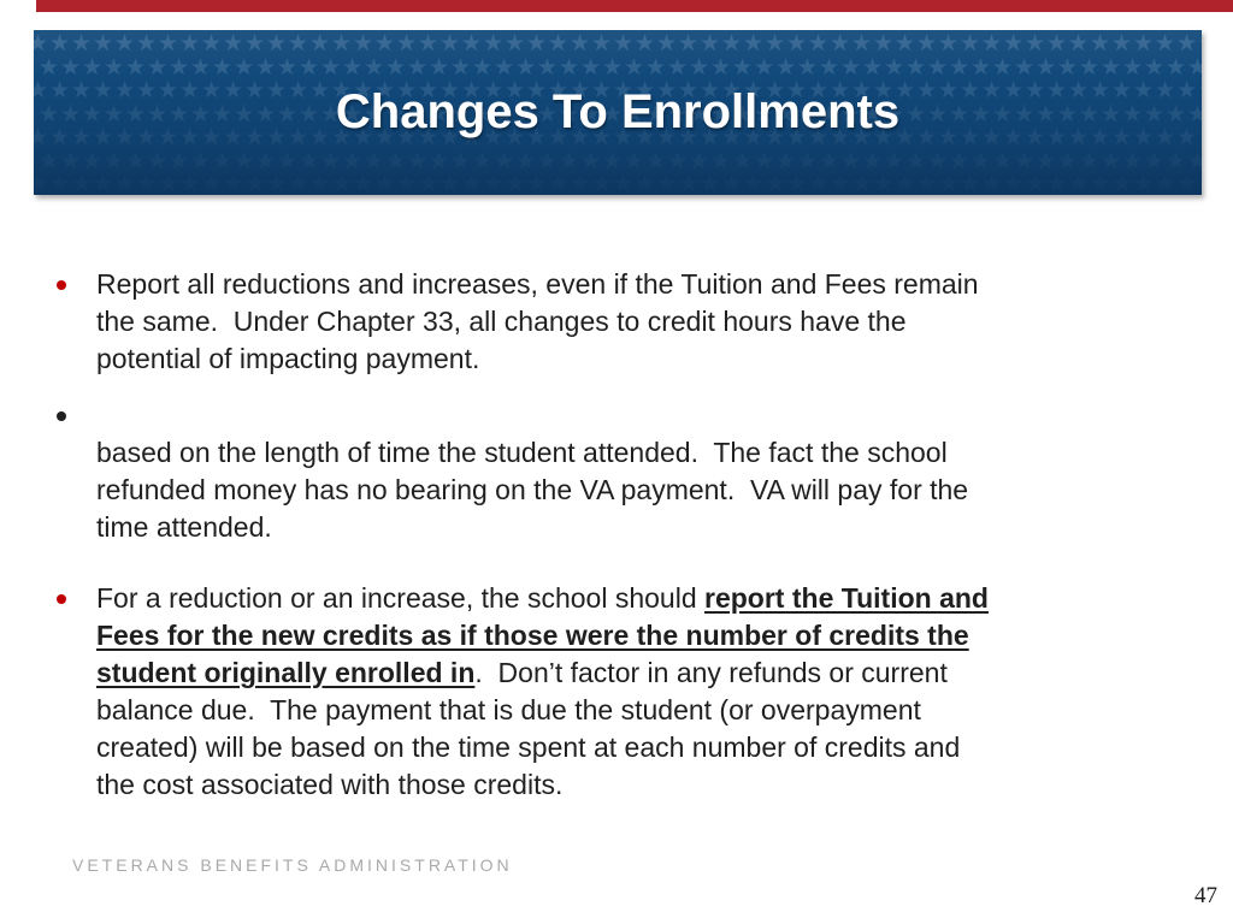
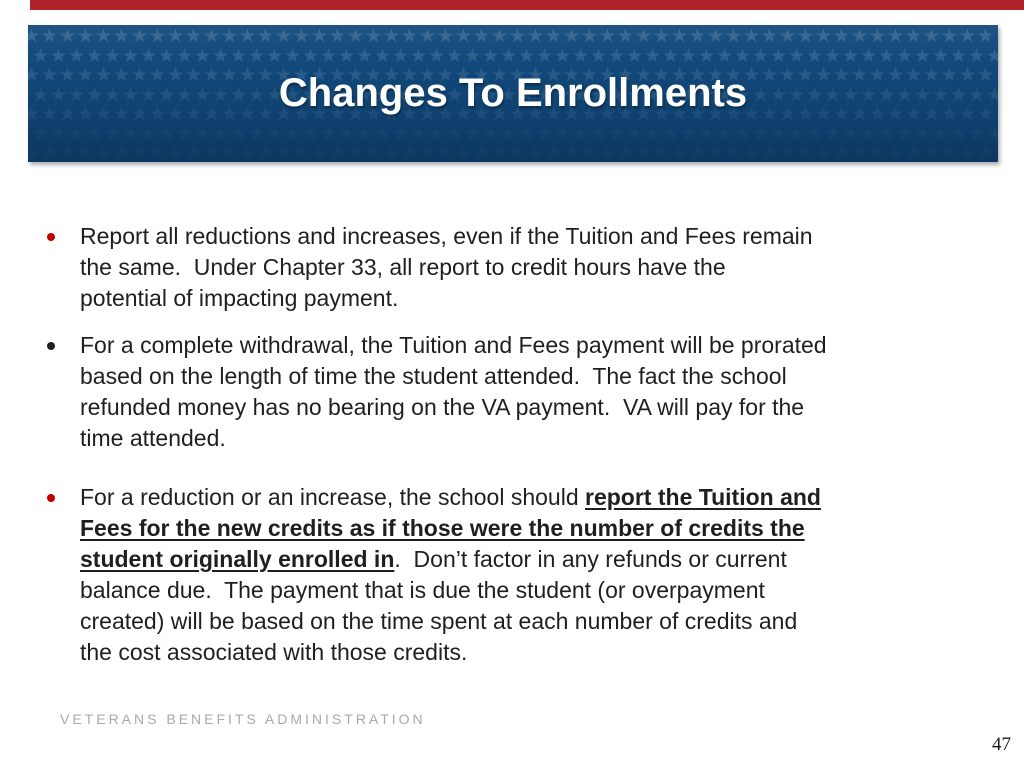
  Changes To Enrollments
  Report all reductions and increases, even if the Tuition and Fees remain
- the same. Under Chapter 33, all changes to credit hours have the
+ the same. Under Chapter 33, all report to credit hours have the
  potential of impacting payment.
+ For a complete withdrawal, the Tuition and Fees payment will be prorated
  based on the length of time the student attended. The fact the school
  refunded money has no bearing on the VA payment. VA will pay for the
  time attended.
  For a reduction or an increase, the school should report the Tuition and
  Fees for the new credits as if those were the number of credits the
  student originally enrolled in. Don’t factor in any refunds or current
  balance due. The payment that is due the student (or overpayment
  created) will be based on the time spent at each number of credits and
  the cost associated with those credits.
  VETERANS BENEFITS ADMINISTRATION
  47
